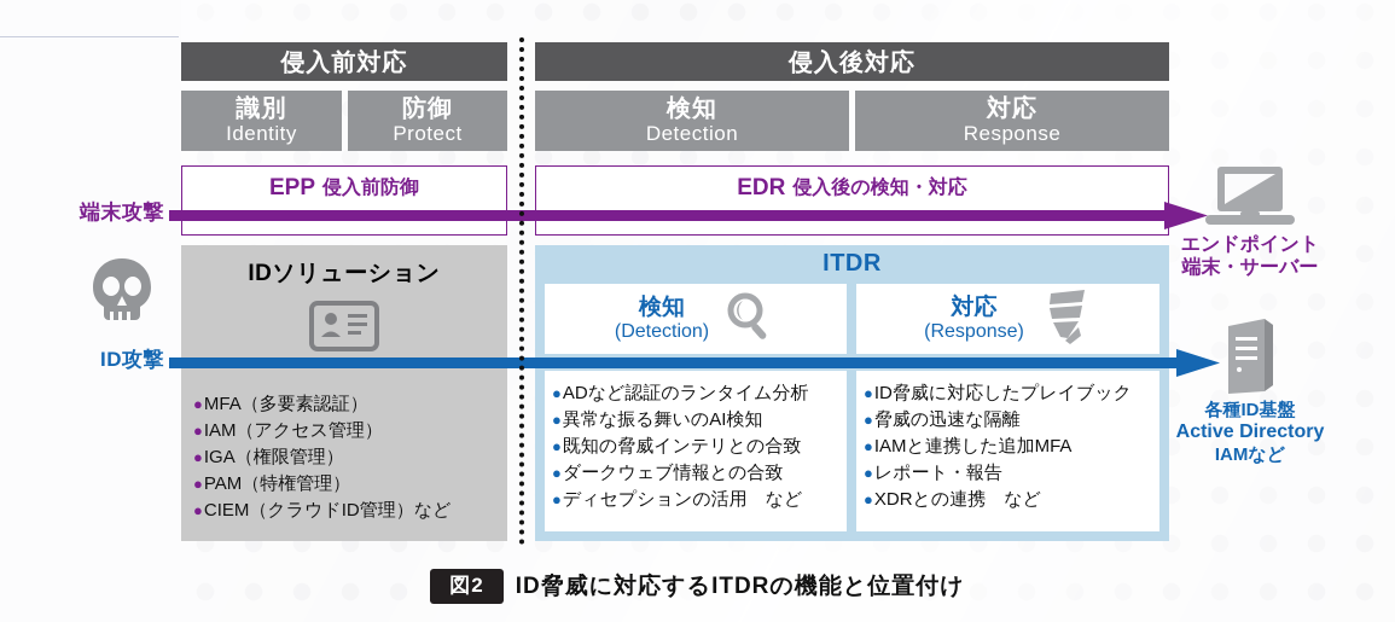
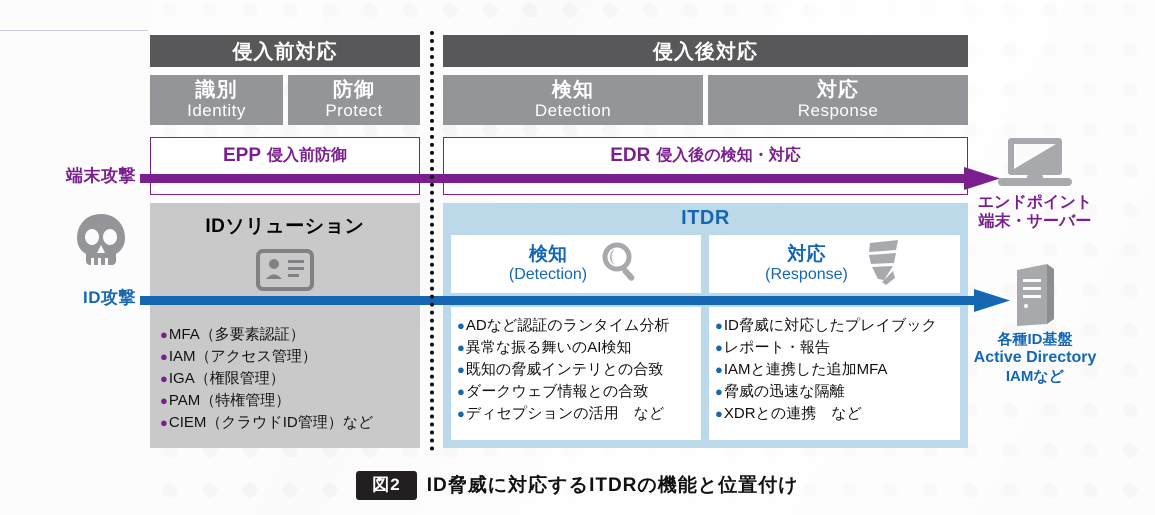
  侵入前対応
  侵入後対応
  識別
  Identity
  防御
  Protect
  検知
  Detection
  対応
  Response
  EPP
  侵入前防御
  EDR
  侵入後の検知・対応
  端末攻撃
  IDソリューション
  ●
  MFA（多要素認証）
  ●
  IAM（アクセス管理）
  ●
  IGA（権限管理）
  ●
  PAM（特権管理）
  ●
  CIEM（クラウドID管理）など
  ITDR
  検知
  (Detection)
  対応
  (Response)
  ●
  ADなど認証のランタイム分析
  ●
  異常な振る舞いのAI検知
  ●
  既知の脅威インテリとの合致
  ●
  ダークウェブ情報との合致
  ●
  ディセプションの活用 など
  ●
  ID脅威に対応したプレイブック
  ●
- 脅威の迅速な隔離
+ レポート・報告
  ●
  IAMと連携した追加MFA
  ●
- レポート・報告
+ 脅威の迅速な隔離
  ●
  XDRとの連携 など
  ID攻撃
  エンドポイント
  端末・サーバー
  各種ID基盤
  Active Directory
  IAMなど
  図2
  ID脅威に対応するITDRの機能と位置付け
